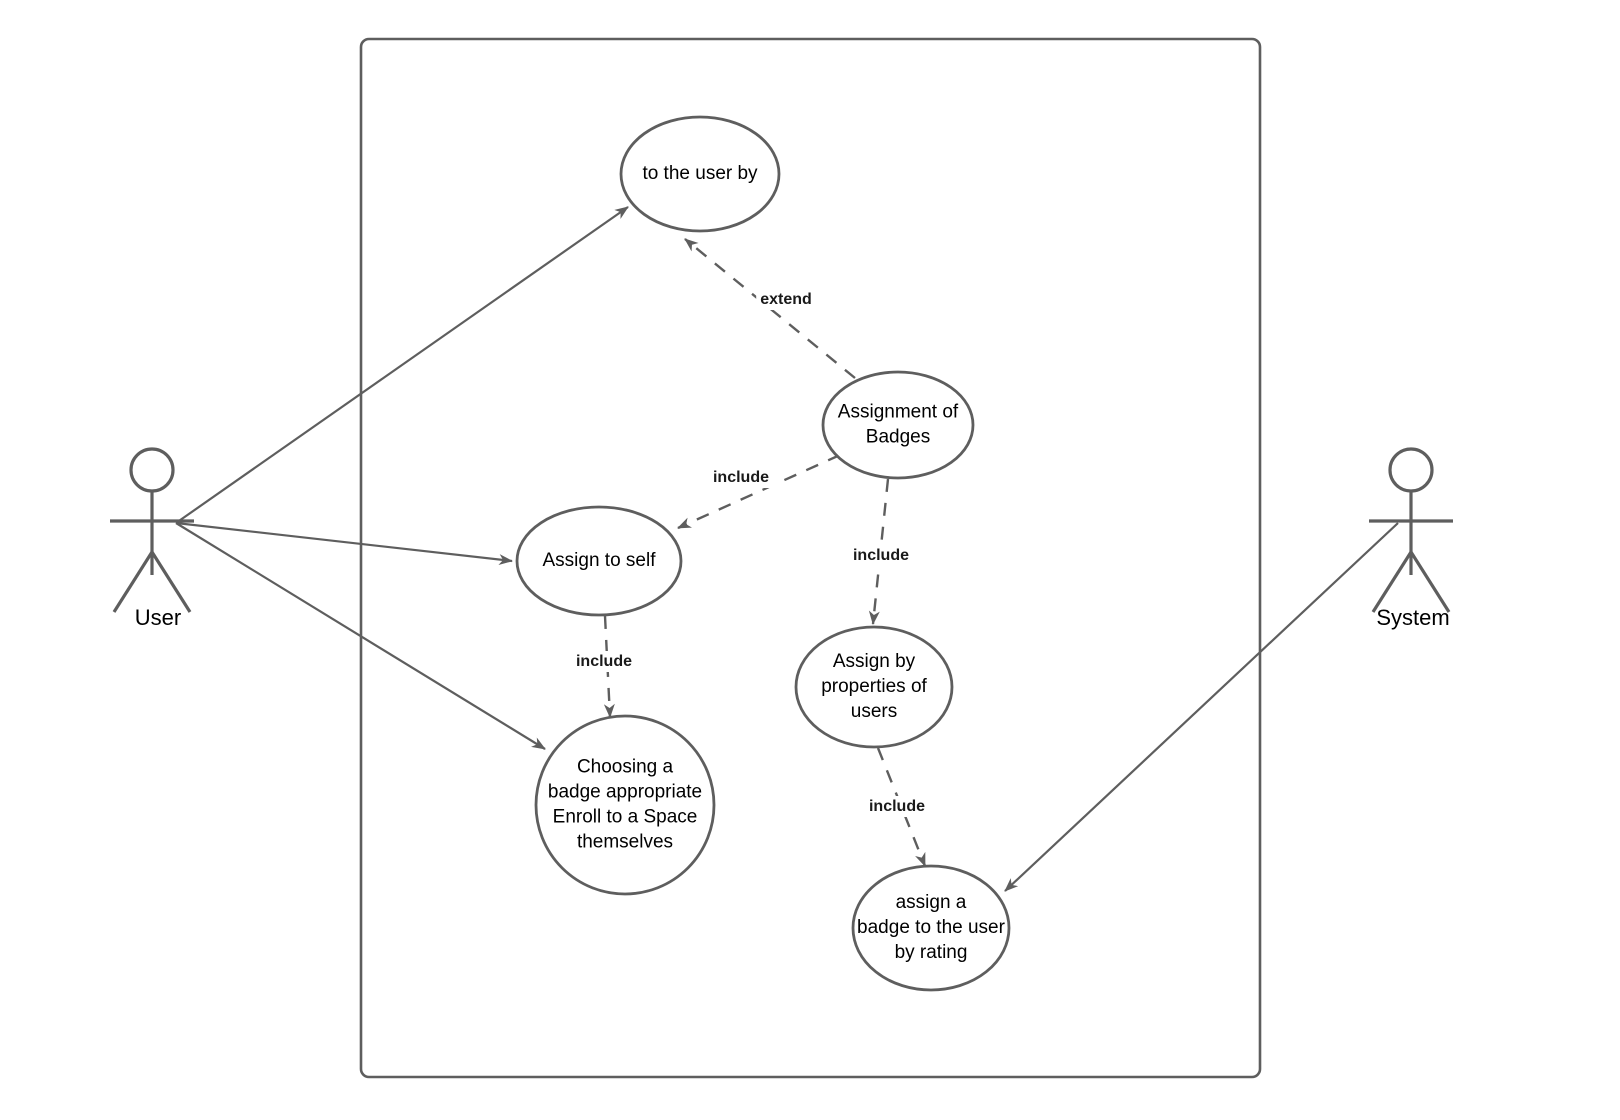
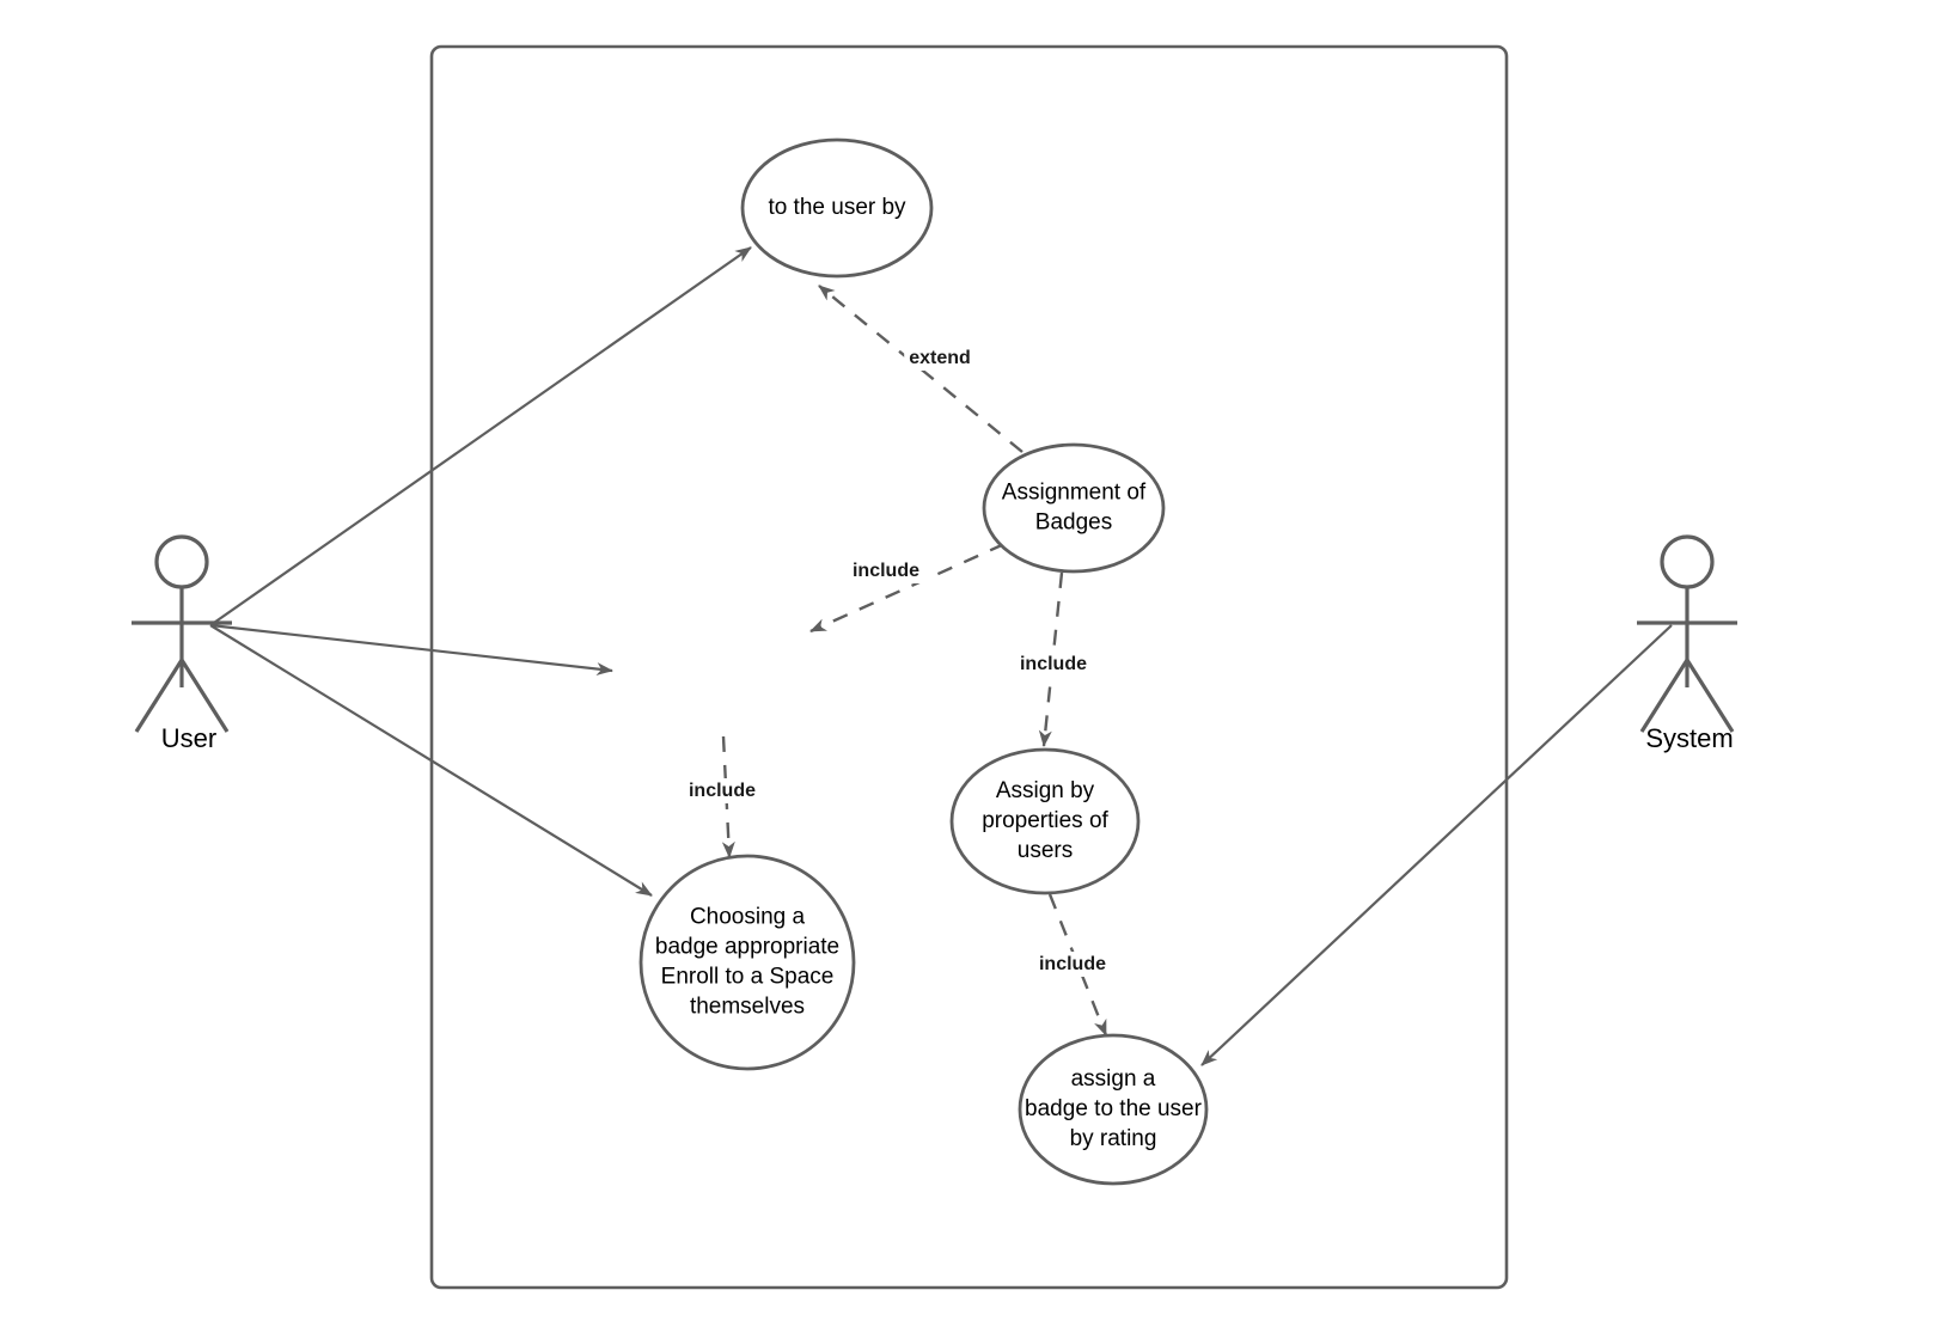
  to the user by
  Assignment of Badges
- Assign to self
  Assign by properties of users
  Choosing a badge appropriate Enroll to a Space themselves
  assign a badge to the user by rating
  User
  System
  extend
  include
  include
  include
  include
